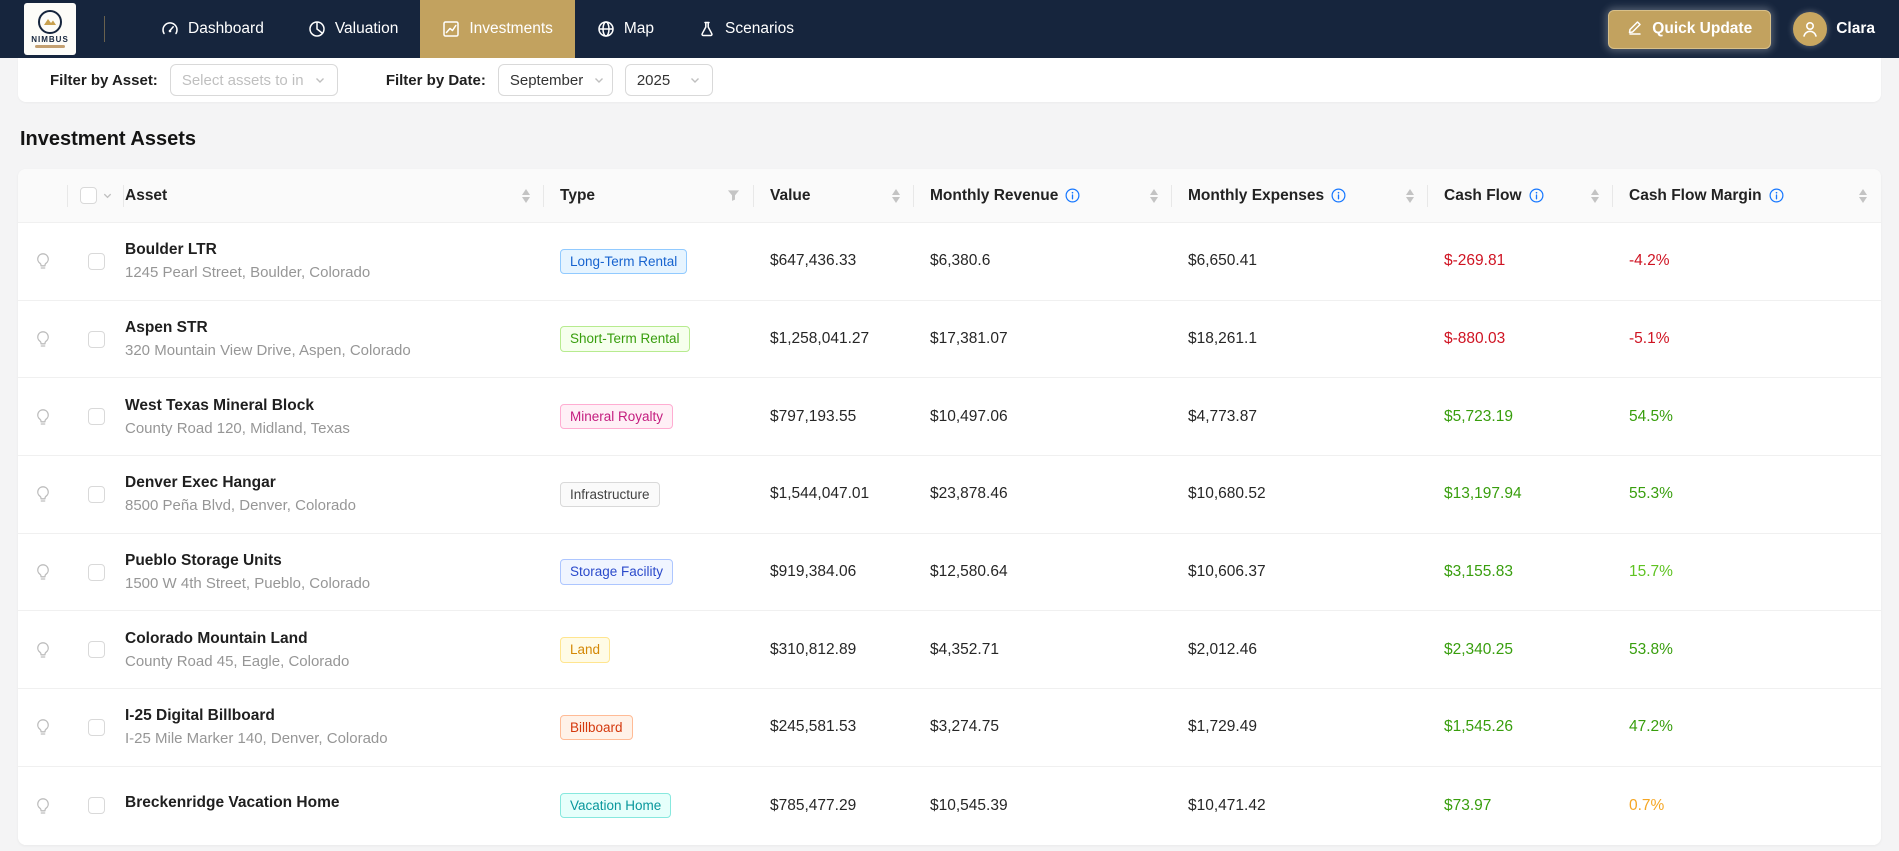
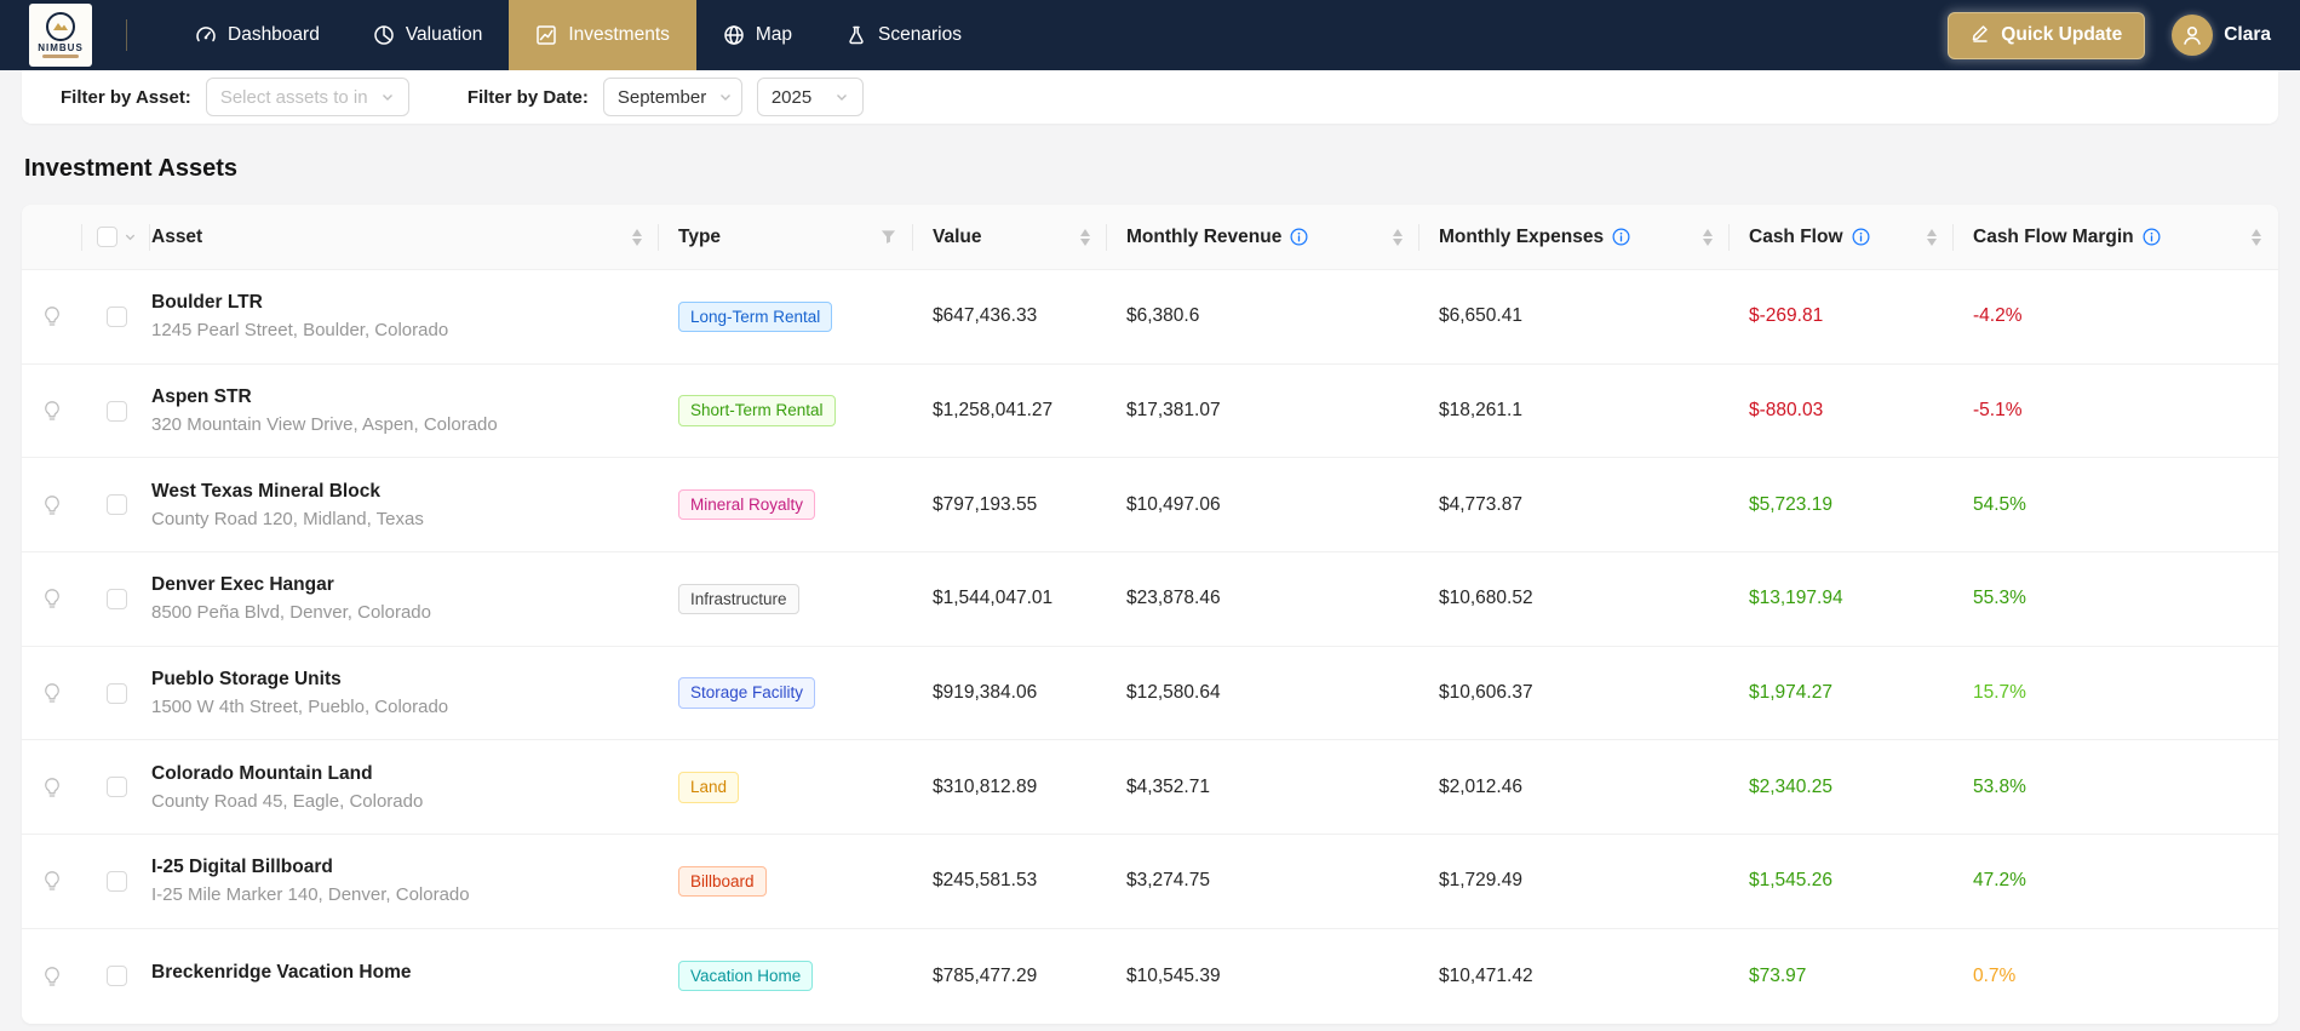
  NIMBUS
  Dashboard
  Valuation
  Investments
  Map
  Scenarios
  Quick Update
  Clara
  Filter by Asset:
  Select assets to in
  Filter by Date:
  September
  2025
  Investment Assets
  Asset
  Type
  Value
  Monthly Revenue
  Monthly Expenses
  Cash Flow
  Cash Flow Margin
  Boulder LTR
  1245 Pearl Street, Boulder, Colorado
  Long-Term Rental
  $647,436.33
  $6,380.6
  $6,650.41
  $-269.81
  -4.2%
  Aspen STR
  320 Mountain View Drive, Aspen, Colorado
  Short-Term Rental
  $1,258,041.27
  $17,381.07
  $18,261.1
  $-880.03
  -5.1%
  West Texas Mineral Block
  County Road 120, Midland, Texas
  Mineral Royalty
  $797,193.55
  $10,497.06
  $4,773.87
  $5,723.19
  54.5%
  Denver Exec Hangar
  8500 Peña Blvd, Denver, Colorado
  Infrastructure
  $1,544,047.01
  $23,878.46
  $10,680.52
  $13,197.94
  55.3%
  Pueblo Storage Units
  1500 W 4th Street, Pueblo, Colorado
  Storage Facility
  $919,384.06
  $12,580.64
  $10,606.37
- $3,155.83
+ $1,974.27
  15.7%
  Colorado Mountain Land
  County Road 45, Eagle, Colorado
  Land
  $310,812.89
  $4,352.71
  $2,012.46
  $2,340.25
  53.8%
  I-25 Digital Billboard
  I-25 Mile Marker 140, Denver, Colorado
  Billboard
  $245,581.53
  $3,274.75
  $1,729.49
  $1,545.26
  47.2%
  Breckenridge Vacation Home
  Vacation Home
  $785,477.29
  $10,545.39
  $10,471.42
  $73.97
  0.7%
